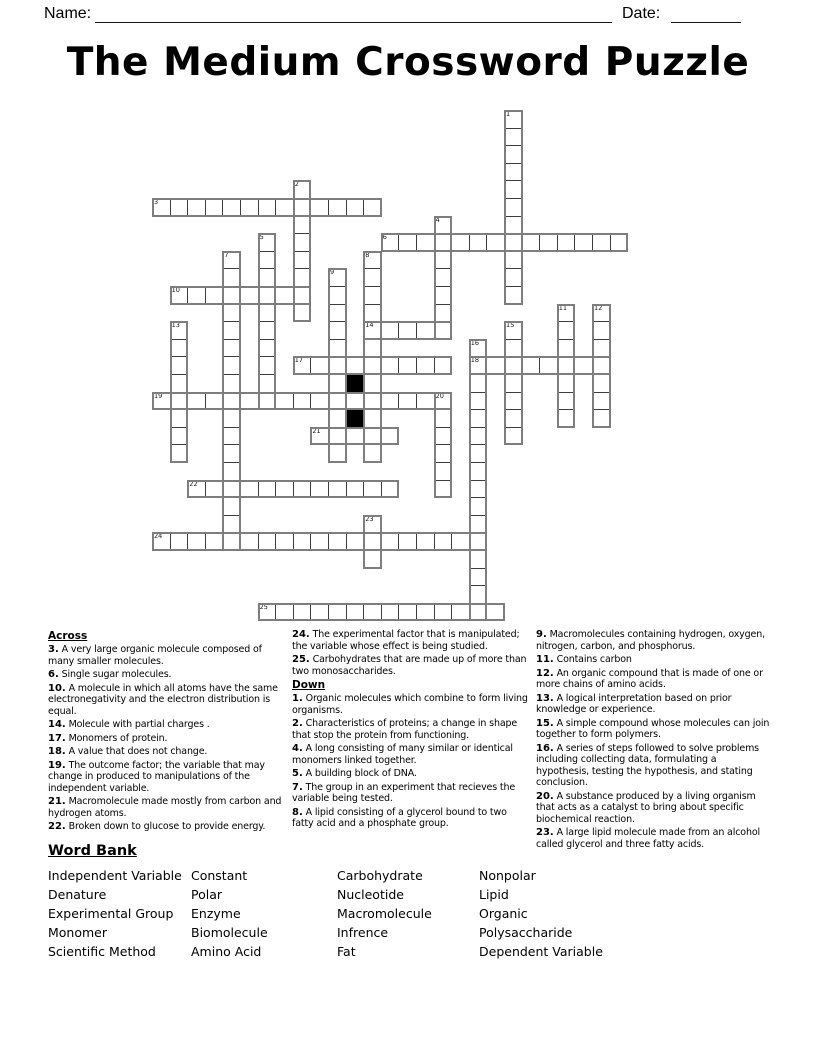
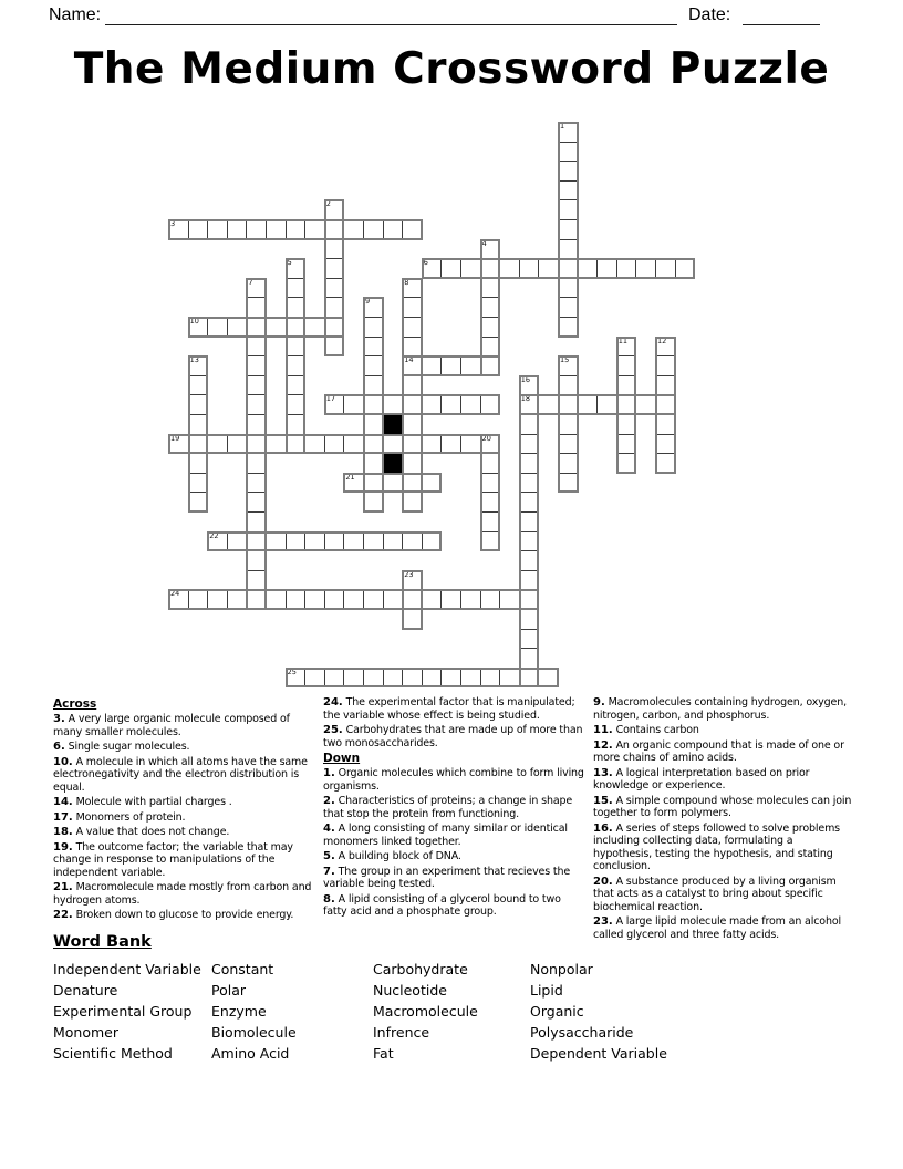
  Name:
  Date:
  The Medium Crossword Puzzle
  1
  2
  3
  4
  5
  6
  7
  8
  14
  9
  10
  11
  12
  13
  15
  16
  18
  17
  19
  20
  21
  22
  23
  24
  25
  Across
  3. A very large organic molecule composed of many smaller molecules.
  6. Single sugar molecules.
  10. A molecule in which all atoms have the same electronegativity and the electron distribution is equal.
  14. Molecule with partial charges .
  17. Monomers of protein.
  18. A value that does not change.
- 19. The outcome factor; the variable that may change in produced to manipulations of the independent variable.
+ 19. The outcome factor; the variable that may change in response to manipulations of the independent variable.
  21. Macromolecule made mostly from carbon and hydrogen atoms.
  22. Broken down to glucose to provide energy.
  24. The experimental factor that is manipulated; the variable whose effect is being studied.
  25. Carbohydrates that are made up of more than two monosaccharides.
  Down
  1. Organic molecules which combine to form living organisms.
  2. Characteristics of proteins; a change in shape that stop the protein from functioning.
  4. A long consisting of many similar or identical monomers linked together.
  5. A building block of DNA.
  7. The group in an experiment that recieves the variable being tested.
  8. A lipid consisting of a glycerol bound to two fatty acid and a phosphate group.
  9. Macromolecules containing hydrogen, oxygen, nitrogen, carbon, and phosphorus.
  11. Contains carbon
  12. An organic compound that is made of one or more chains of amino acids.
  13. A logical interpretation based on prior knowledge or experience.
  15. A simple compound whose molecules can join together to form polymers.
  16. A series of steps followed to solve problems including collecting data, formulating a hypothesis, testing the hypothesis, and stating conclusion.
  20. A substance produced by a living organism that acts as a catalyst to bring about specific biochemical reaction.
  23. A large lipid molecule made from an alcohol called glycerol and three fatty acids.
  Word Bank
  Independent Variable
  Denature
  Experimental Group
  Monomer
  Scientific Method
  Constant
  Polar
  Enzyme
  Biomolecule
  Amino Acid
  Carbohydrate
  Nucleotide
  Macromolecule
  Infrence
  Fat
  Nonpolar
  Lipid
  Organic
  Polysaccharide
  Dependent Variable
